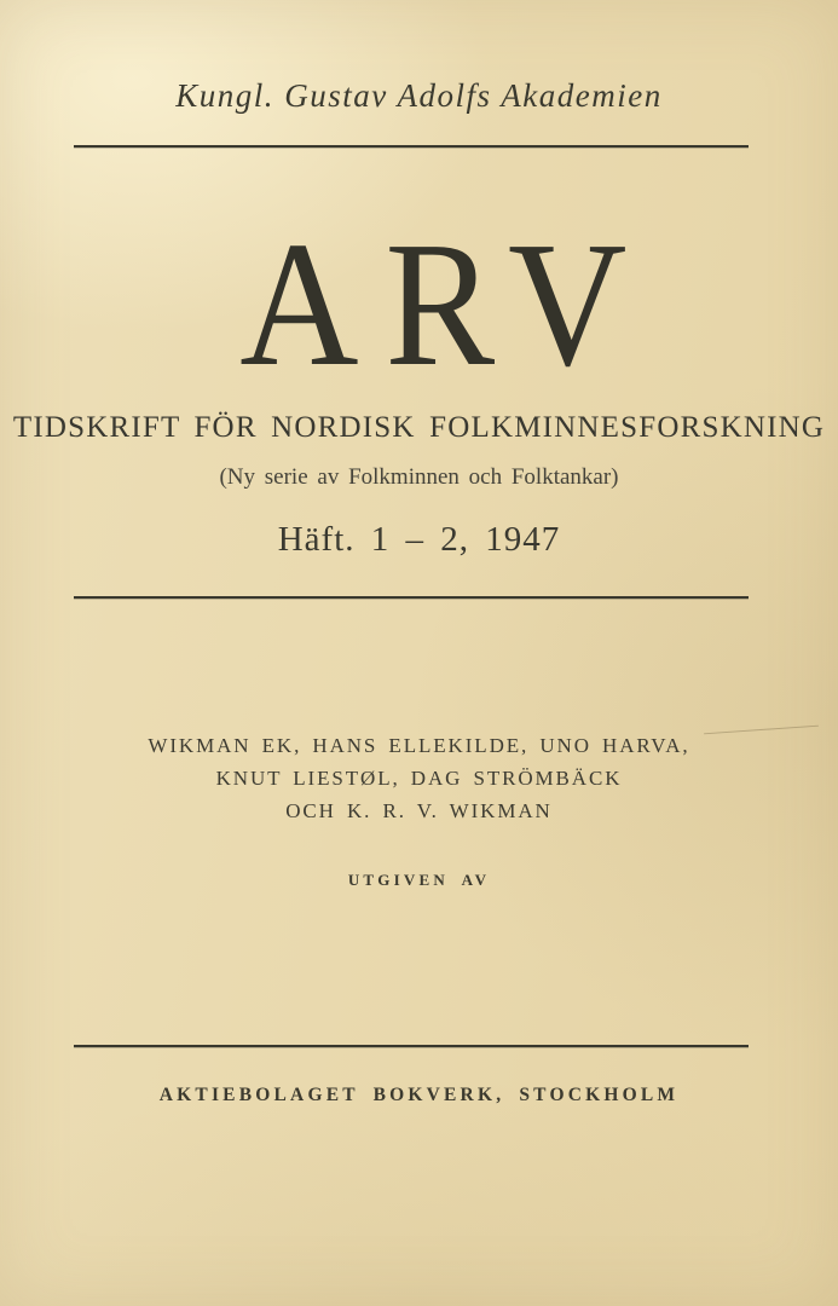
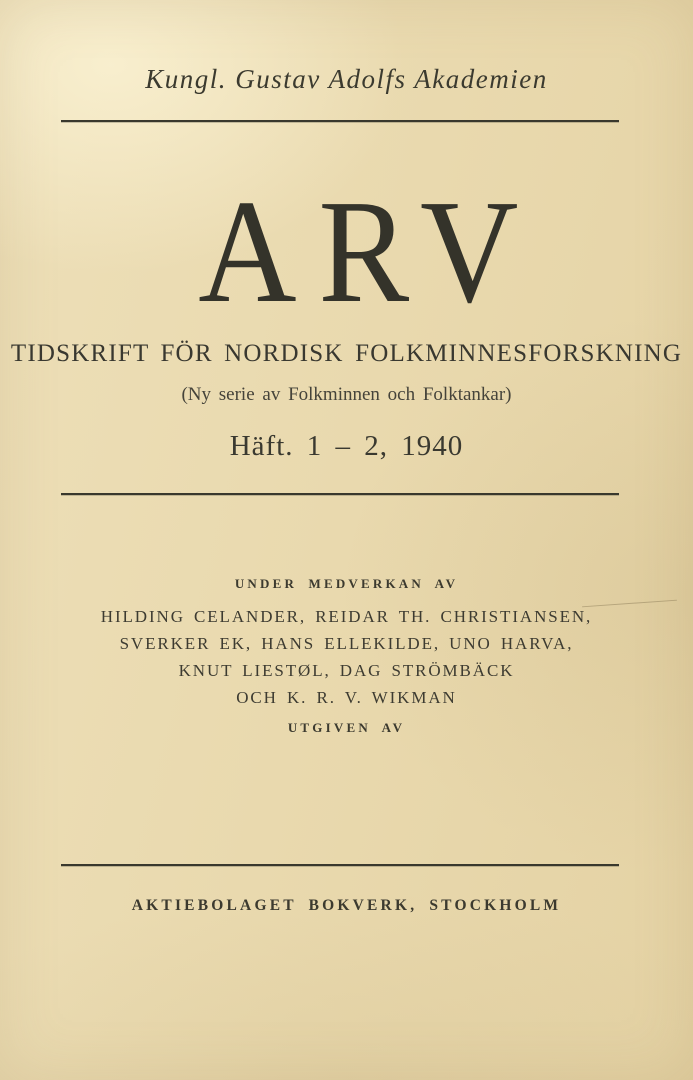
  Kungl. Gustav Adolfs Akademien
  ARV
  TIDSKRIFT FÖR NORDISK FOLKMINNESFORSKNING
  (Ny serie av Folkminnen och Folktankar)
- Häft. 1 – 2, 1947
+ Häft. 1 – 2, 1940
+ UNDER MEDVERKAN AV
+ HILDING CELANDER, REIDAR TH. CHRISTIANSEN,
- WIKMAN EK, HANS ELLEKILDE, UNO HARVA,
+ SVERKER EK, HANS ELLEKILDE, UNO HARVA,
  KNUT LIESTØL, DAG STRÖMBÄCK
  OCH K. R. V. WIKMAN
  UTGIVEN AV
  AKTIEBOLAGET BOKVERK, STOCKHOLM
